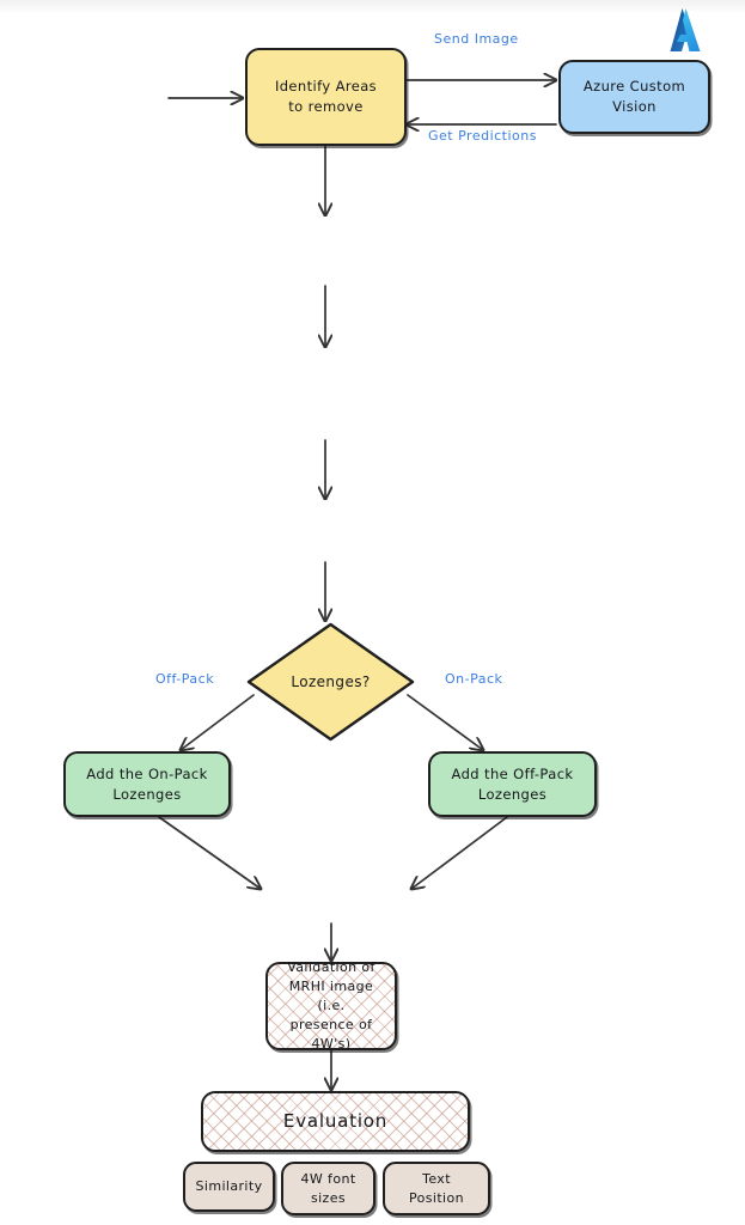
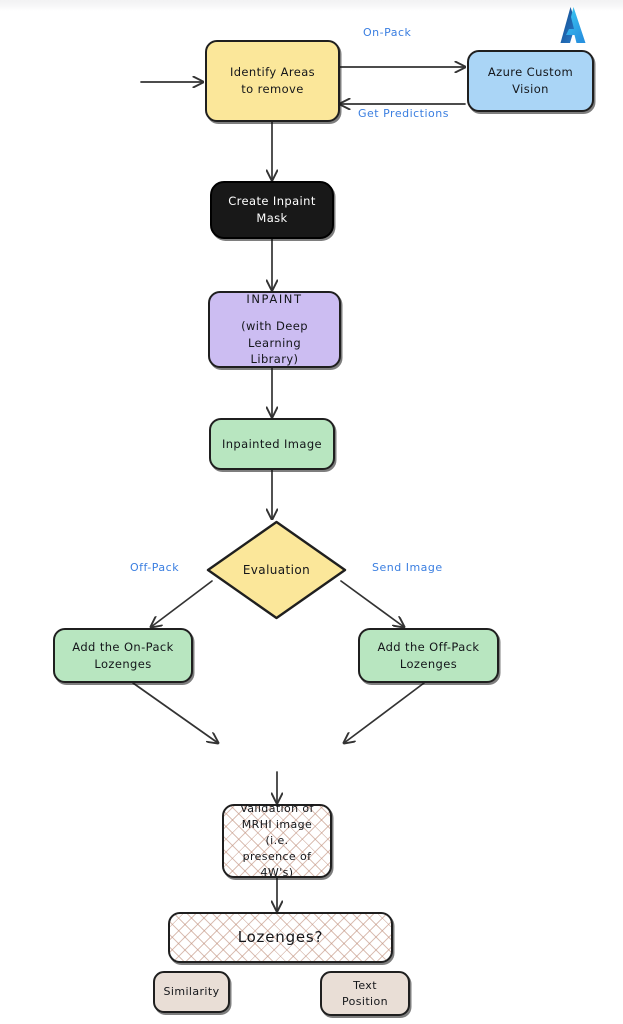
  Identify Areas
  to remove
  Azure Custom
  Vision
+ Create Inpaint
+ Mask
+ INPAINT
+ (with Deep Learning
+ Library)
+ Inpainted Image
- Lozenges?
+ Evaluation
  Add the On-Pack
  Lozenges
  Add the Off-Pack
  Lozenges
  Validation of
  MRHI image (i.e.
  presence of
  4W's)
- Evaluation
+ Lozenges?
  Similarity
- 4W font
- sizes
  Text
  Position
- Send Image
+ On-Pack
  Get Predictions
  Off-Pack
- On-Pack
+ Send Image
